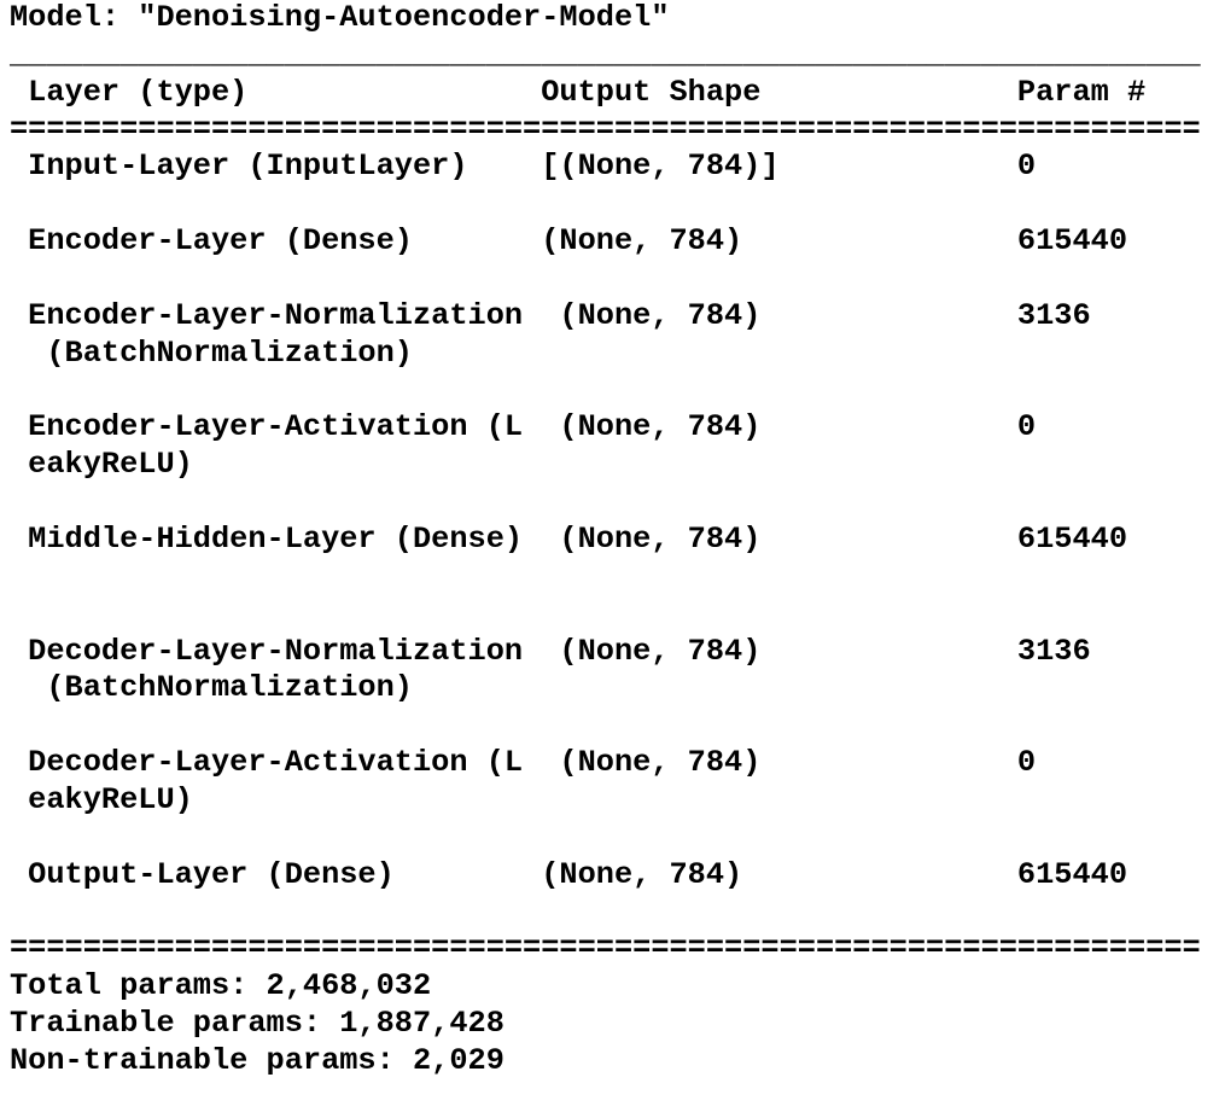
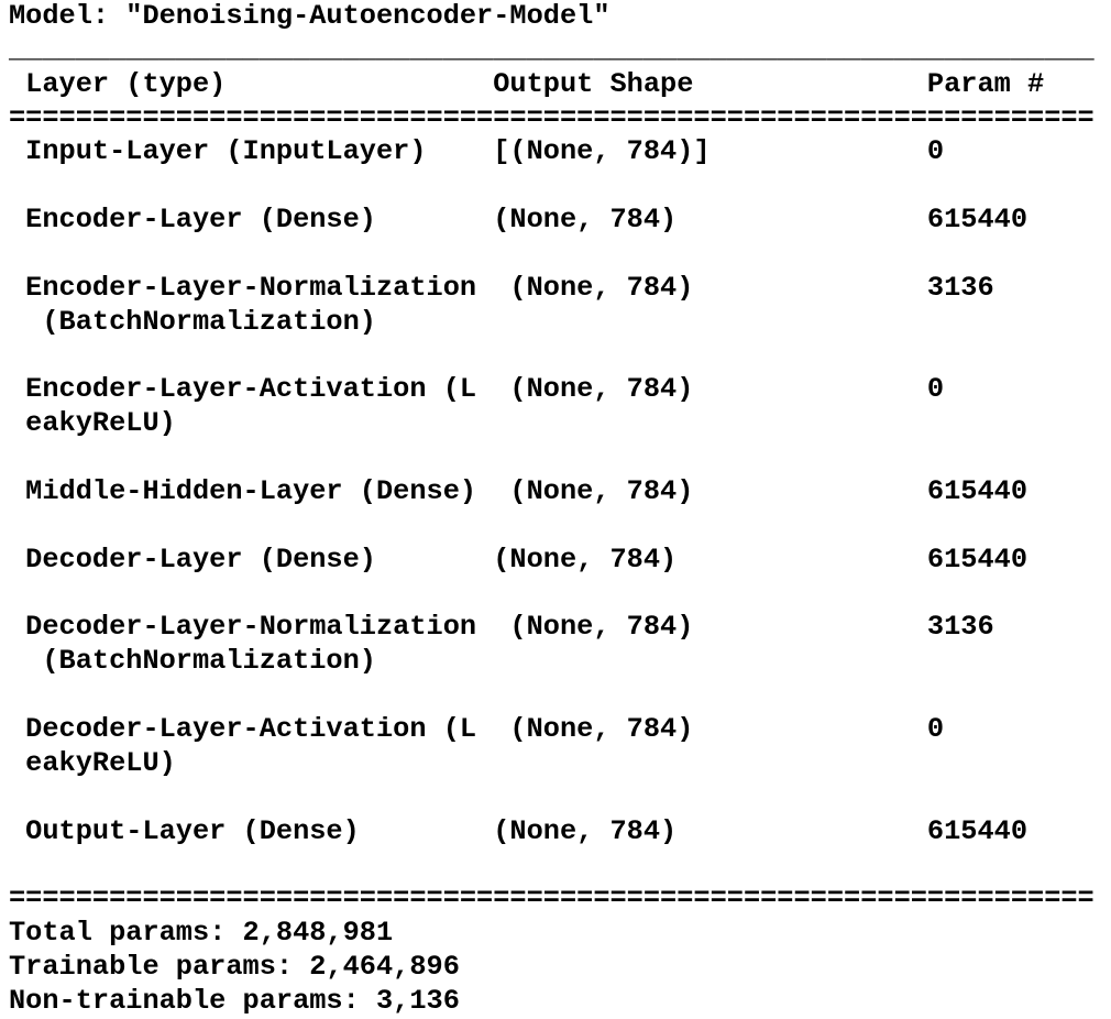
  Model: "Denoising-Autoencoder-Model"
  _________________________________________________________________
  Layer (type) Output Shape Param #
  =================================================================
  Input-Layer (InputLayer) [(None, 784)] 0
  Encoder-Layer (Dense) (None, 784) 615440
  Encoder-Layer-Normalization (None, 784) 3136
  (BatchNormalization)
  Encoder-Layer-Activation (L (None, 784) 0
  eakyReLU)
  Middle-Hidden-Layer (Dense) (None, 784) 615440
+ Decoder-Layer (Dense) (None, 784) 615440
  Decoder-Layer-Normalization (None, 784) 3136
  (BatchNormalization)
  Decoder-Layer-Activation (L (None, 784) 0
  eakyReLU)
  Output-Layer (Dense) (None, 784) 615440
  =================================================================
- Total params: 2,468,032
+ Total params: 2,848,981
- Trainable params: 1,887,428
+ Trainable params: 2,464,896
- Non-trainable params: 2,029
+ Non-trainable params: 3,136
